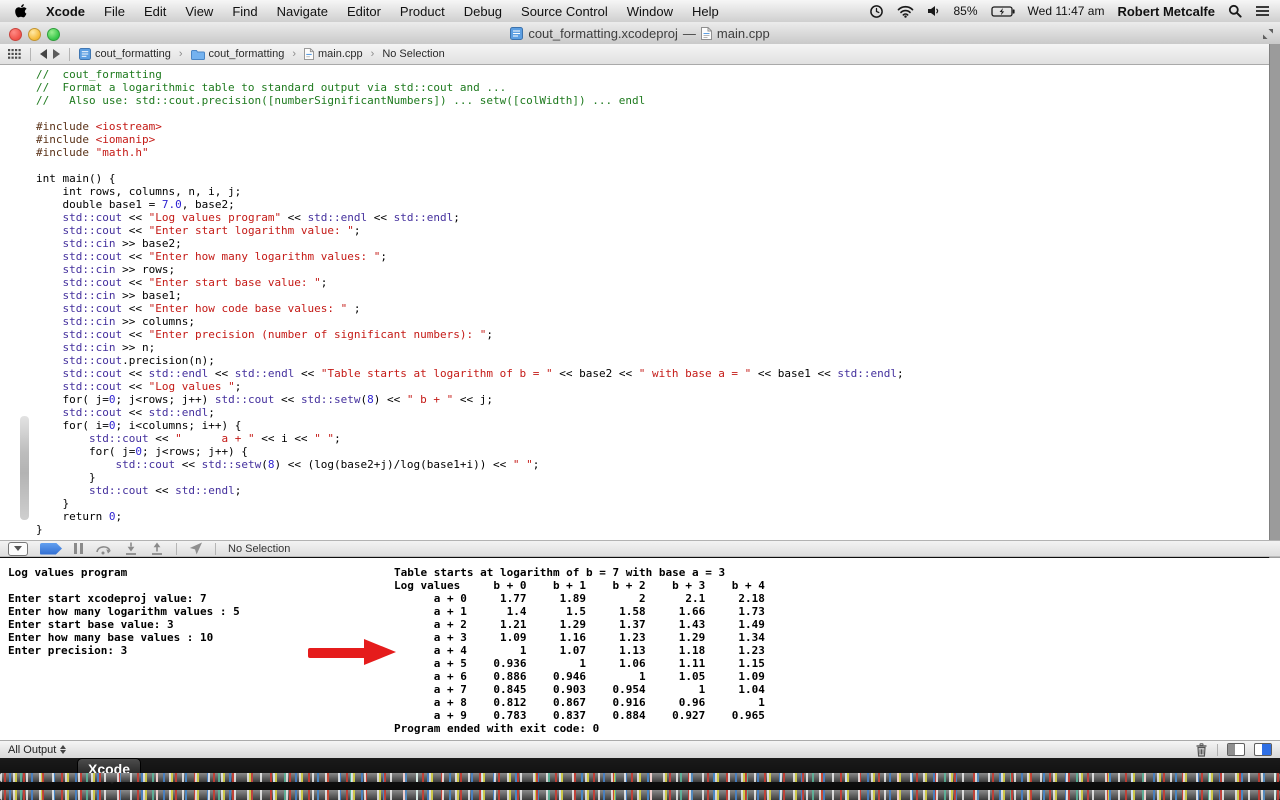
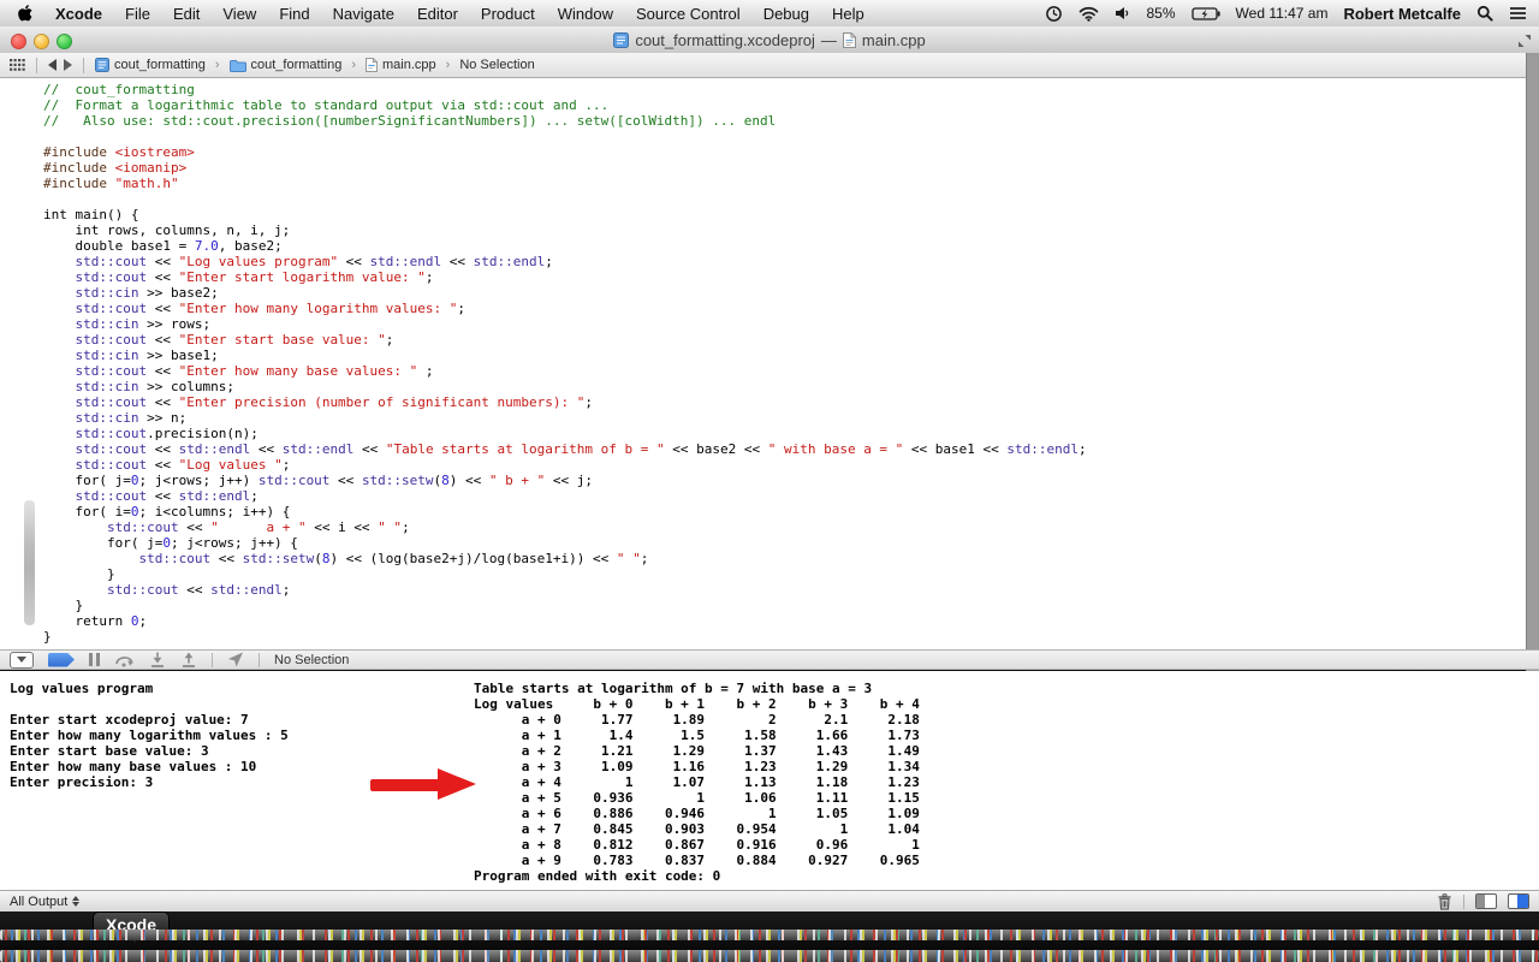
  Xcode
  File
  Edit
  View
  Find
  Navigate
  Editor
  Product
- Debug
+ Window
  Source Control
- Window
+ Debug
  Help
  85%
  Wed 11:47 am
  Robert Metcalfe
  cout_formatting.xcodeproj
  —
  main.cpp
  cout_formatting
  ›
  cout_formatting
  ›
  main.cpp
  ›
  No Selection
  // cout_formatting
  // Format a logarithmic table to standard output via std::cout and ...
  // Also use: std::cout.precision([numberSignificantNumbers]) ... setw([colWidth]) ... endl
  #include <iostream>
  #include <iomanip>
  #include "math.h"
  int main() {
  int rows, columns, n, i, j;
  double base1 = 7.0, base2;
  std::cout << "Log values program" << std::endl << std::endl;
  std::cout << "Enter start logarithm value: ";
  std::cin >> base2;
  std::cout << "Enter how many logarithm values: ";
  std::cin >> rows;
  std::cout << "Enter start base value: ";
  std::cin >> base1;
- std::cout << "Enter how code base values: " ;
+ std::cout << "Enter how many base values: " ;
  std::cin >> columns;
  std::cout << "Enter precision (number of significant numbers): ";
  std::cin >> n;
  std::cout.precision(n);
  std::cout << std::endl << std::endl << "Table starts at logarithm of b = " << base2 << " with base a = " << base1 << std::endl;
  std::cout << "Log values ";
  for( j=0; j<rows; j++) std::cout << std::setw(8) << " b + " << j;
  std::cout << std::endl;
  for( i=0; i<columns; i++) {
  std::cout << " a + " << i << " ";
  for( j=0; j<rows; j++) {
  std::cout << std::setw(8) << (log(base2+j)/log(base1+i)) << " ";
  }
  std::cout << std::endl;
  }
  return 0;
  }
  No Selection
  Log values program
  Enter start xcodeproj value: 7
  Enter how many logarithm values : 5
  Enter start base value: 3
  Enter how many base values : 10
  Enter precision: 3
  Table starts at logarithm of b = 7 with base a = 3
  Log values b + 0 b + 1 b + 2 b + 3 b + 4
  a + 0 1.77 1.89 2 2.1 2.18
  a + 1 1.4 1.5 1.58 1.66 1.73
  a + 2 1.21 1.29 1.37 1.43 1.49
  a + 3 1.09 1.16 1.23 1.29 1.34
  a + 4 1 1.07 1.13 1.18 1.23
  a + 5 0.936 1 1.06 1.11 1.15
  a + 6 0.886 0.946 1 1.05 1.09
  a + 7 0.845 0.903 0.954 1 1.04
  a + 8 0.812 0.867 0.916 0.96 1
  a + 9 0.783 0.837 0.884 0.927 0.965
  Program ended with exit code: 0
  All Output
  Xcode
